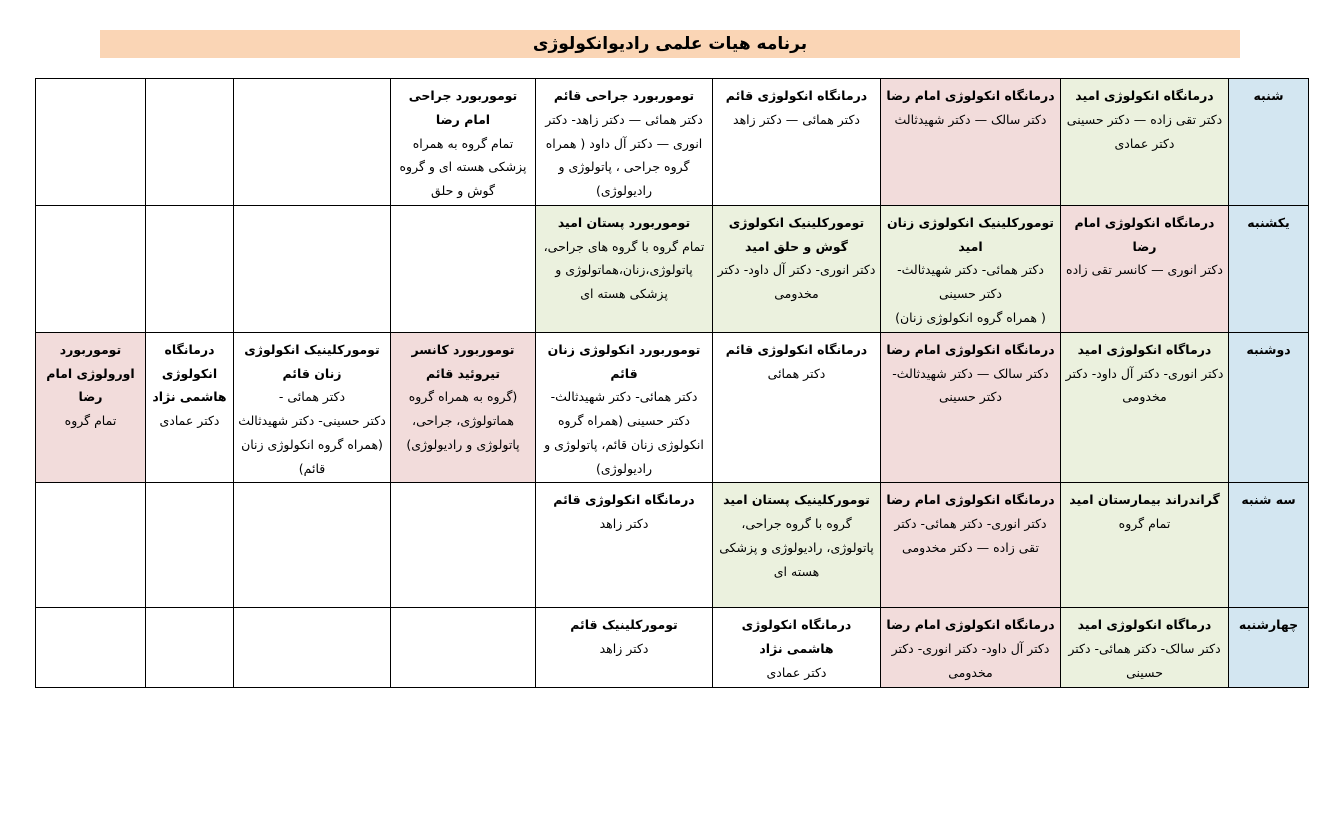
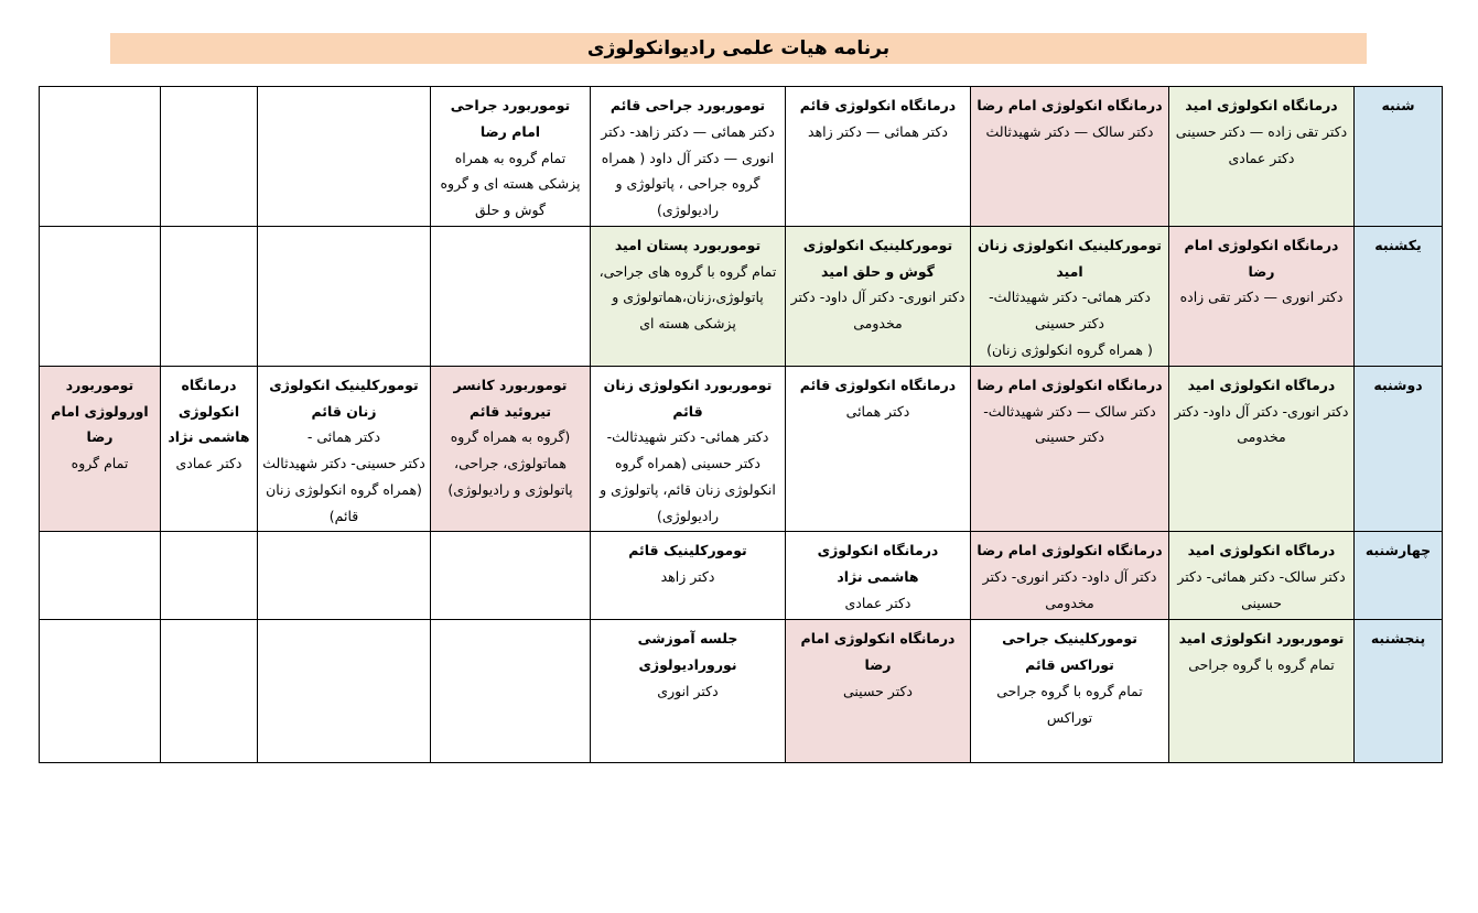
  برنامه هیات علمی رادیوانکولوژی
  شنبه	درمانگاه انکولوژی امیددکتر تقی زاده — دکتر حسینی دکتر عمادی	درمانگاه انکولوژی امام رضادکتر سالک — دکتر شهیدثالث	درمانگاه انکولوژی قائمدکتر همائی — دکتر زاهد	توموربورد جراحی قائمدکتر همائی — دکتر زاهد- دکتر انوری — دکتر آل داود ( همراه گروه جراحی ، پاتولوژی و رادیولوژی)	توموربورد جراحی امام رضاتمام گروه به همراه پزشکی هسته ای و گروه گوش و حلق
- یکشنبه	درمانگاه انکولوژی امام رضادکتر انوری — کانسر تقی زاده	تومورکلینیک انکولوژی زنان امیددکتر همائی- دکتر شهیدثالث- دکتر حسینی ( همراه گروه انکولوژی زنان)	تومورکلینیک انکولوژی گوش و حلق امیددکتر انوری- دکتر آل داود- دکتر مخدومی	توموربورد پستان امیدتمام گروه با گروه های جراحی، پاتولوژی،زنان،هماتولوژی و پزشکی هسته ای
+ یکشنبه	درمانگاه انکولوژی امام رضادکتر انوری — دکتر تقی زاده	تومورکلینیک انکولوژی زنان امیددکتر همائی- دکتر شهیدثالث- دکتر حسینی ( همراه گروه انکولوژی زنان)	تومورکلینیک انکولوژی گوش و حلق امیددکتر انوری- دکتر آل داود- دکتر مخدومی	توموربورد پستان امیدتمام گروه با گروه های جراحی، پاتولوژی،زنان،هماتولوژی و پزشکی هسته ای
  دوشنبه	درماگاه انکولوژی امیددکتر انوری- دکتر آل داود- دکتر مخدومی	درمانگاه انکولوژی امام رضادکتر سالک — دکتر شهیدثالث- دکتر حسینی	درمانگاه انکولوژی قائمدکتر همائی	توموربورد انکولوژی زنان قائمدکتر همائی- دکتر شهیدثالث- دکتر حسینی (همراه گروه انکولوژی زنان قائم، پاتولوژی و رادیولوژی)	توموربورد کانسر تیروئید قائم(گروه به همراه گروه هماتولوژی، جراحی، پاتولوژی و رادیولوژی)	تومورکلینیک انکولوژی زنان قائمدکتر همائی - دکتر حسینی- دکتر شهیدثالث (همراه گروه انکولوژی زنان قائم)	درمانگاه انکولوژی هاشمی نژاددکتر عمادی	توموربورد اورولوژی امام رضاتمام گروه
- سه شنبه	گراندراند بیمارستان امیدتمام گروه	درمانگاه انکولوژی امام رضادکتر انوری- دکتر همائی- دکتر تقی زاده — دکتر مخدومی	تومورکلینیک پستان امیدگروه با گروه جراحی، پاتولوژی، رادیولوژی و پزشکی هسته ای	درمانگاه انکولوژی قائمدکتر زاهد
  چهارشنبه	درماگاه انکولوژی امیددکتر سالک- دکتر همائی- دکتر حسینی	درمانگاه انکولوژی امام رضادکتر آل داود- دکتر انوری- دکتر مخدومی	درمانگاه انکولوژی هاشمی نژاددکتر عمادی	تومورکلینیک قائمدکتر زاهد
+ پنجشنبه	توموربورد انکولوژی امیدتمام گروه با گروه جراحی	تومورکلینیک جراحی توراکس قائمتمام گروه با گروه جراحی توراکس	درمانگاه انکولوژی امام رضادکتر حسینی	جلسه آموزشی نورورادیولوژیدکتر انوری
